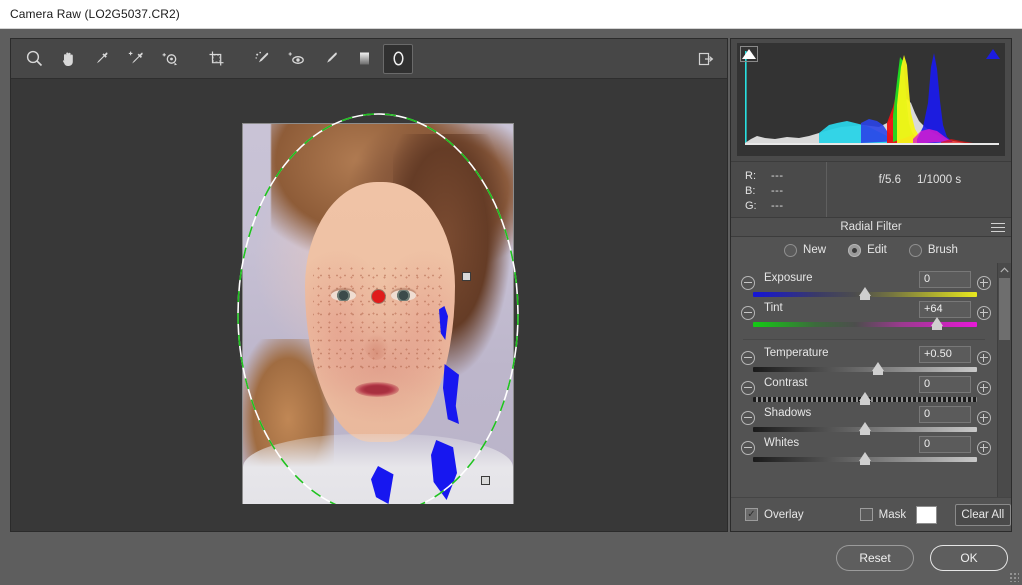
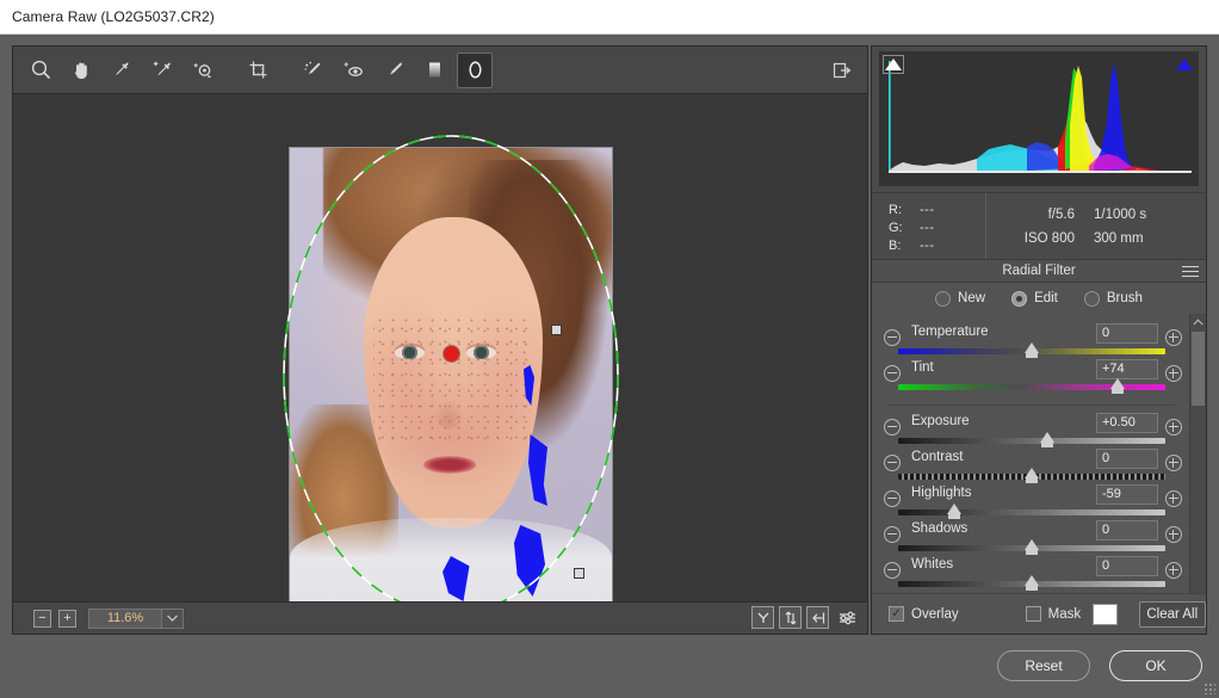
  Camera Raw (LO2G5037.CR2)
+ −
+ +
+ 11.6%
  R:
  ---
- B:
+ G:
  ---
- G:
+ B:
  ---
  f/5.6
  1/1000 s
+ ISO 800
+ 300 mm
  Radial Filter
  New
  Edit
  Brush
- Exposure
+ Temperature
  0
  Tint
- +64
+ +74
- Temperature
+ Exposure
  +0.50
  Contrast
  0
+ Highlights
+ -59
  Shadows
  0
  Whites
  0
  ✓
  Overlay
  Mask
  Clear All
  Reset
  OK
